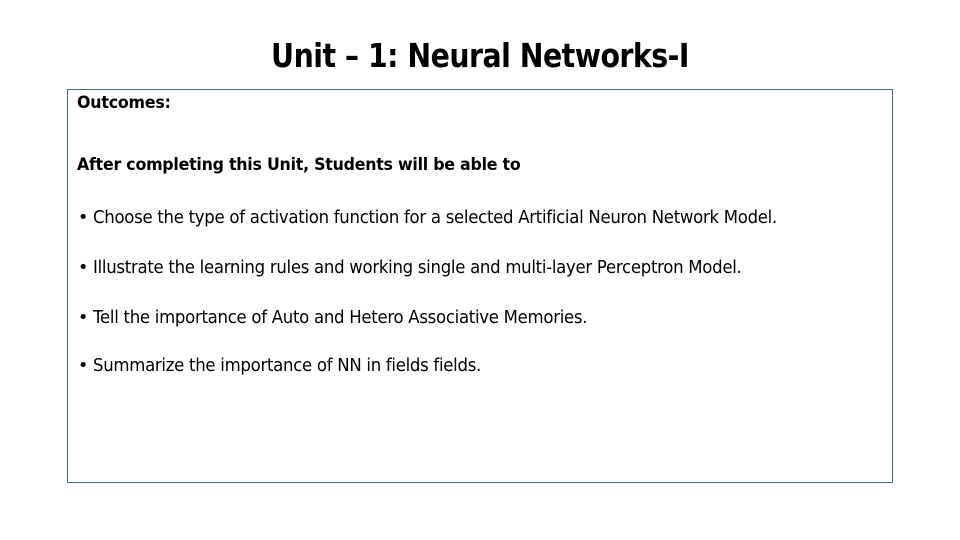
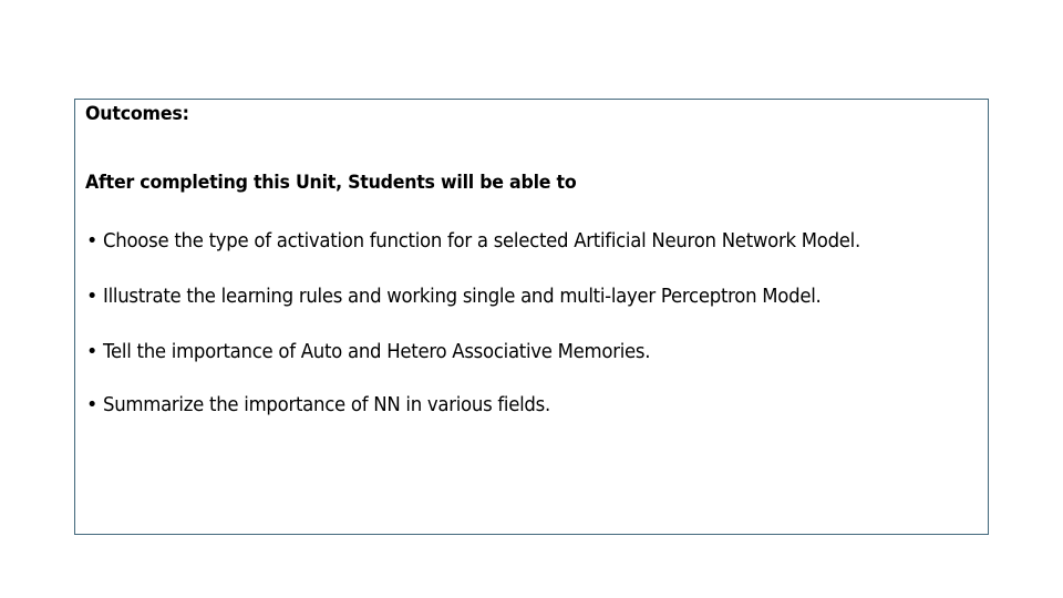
- Unit – 1: Neural Networks-I
  Outcomes:
  After completing this Unit, Students will be able to
  •
  Choose the type of activation function for a selected Artificial Neuron Network Model.
  •
  Illustrate the learning rules and working single and multi-layer Perceptron Model.
  •
  Tell the importance of Auto and Hetero Associative Memories.
  •
- Summarize the importance of NN in fields fields.
+ Summarize the importance of NN in various fields.
